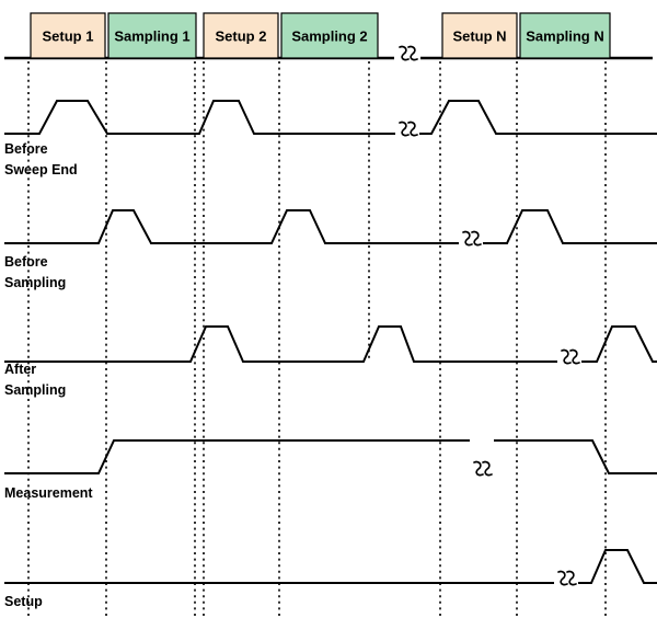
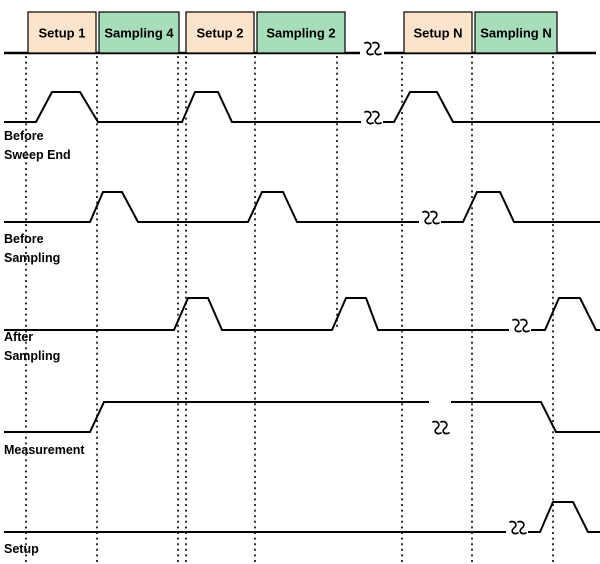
  Setup 1
- Sampling 1
+ Sampling 4
  Setup 2
  Sampling 2
  Setup N
  Sampling N
  Before
  Sweep End
  Before
  Sampling
  After
  Sampling
  Measurement
  Setup
